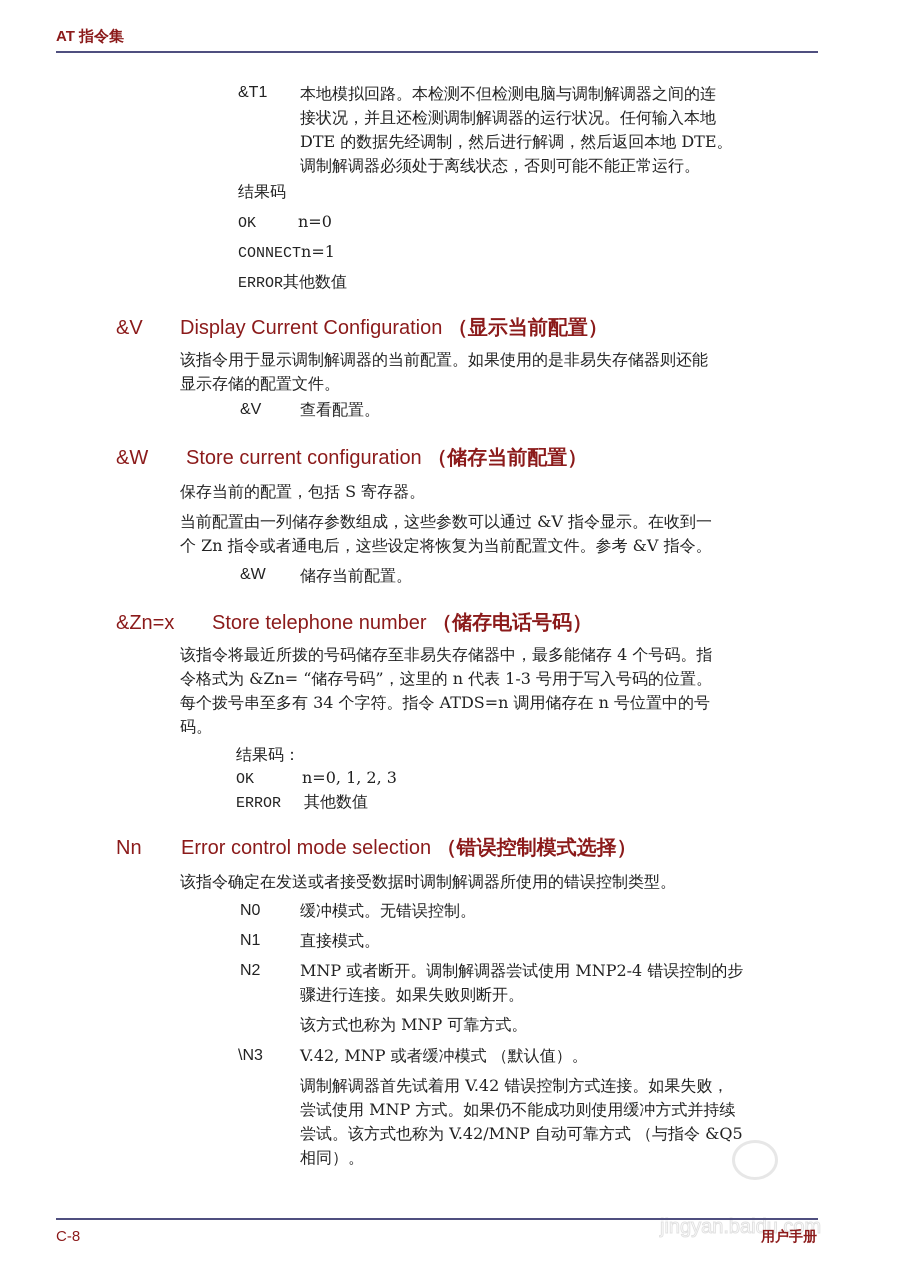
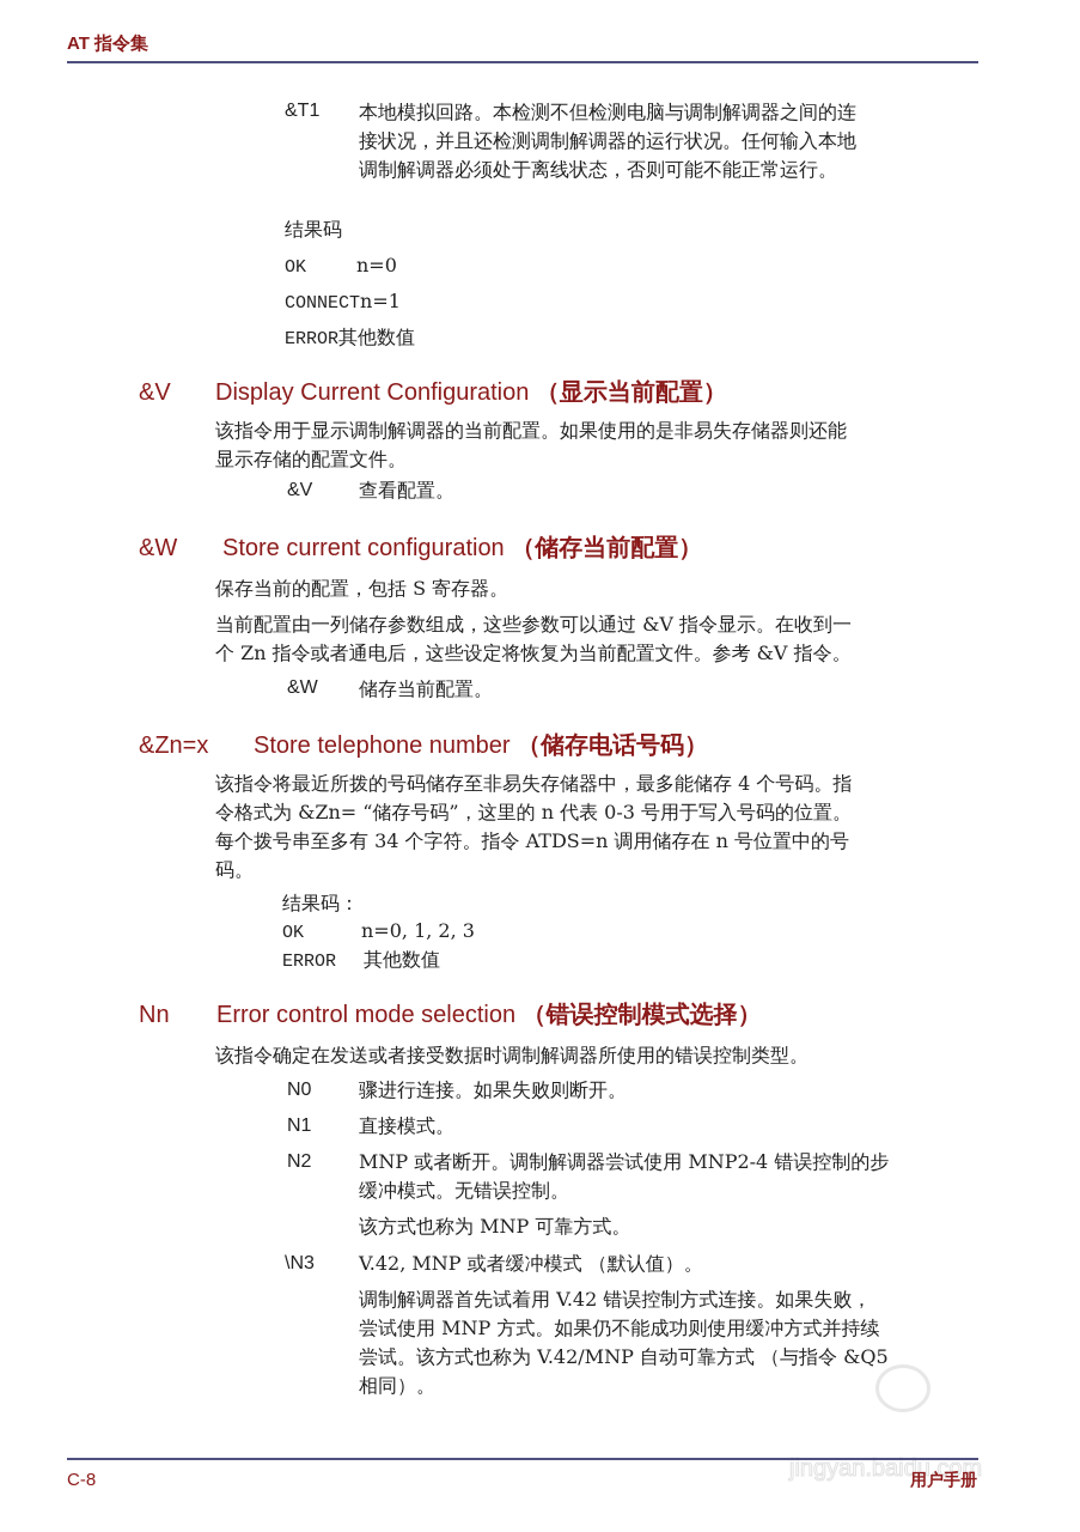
  AT 指令集
  &T1
  本地模拟回路。本检测不但检测电脑与调制解调器之间的连
  接状况，并且还检测调制解调器的运行状况。任何输入本地
- DTE 的数据先经调制，然后进行解调，然后返回本地 DTE。
  调制解调器必须处于离线状态，否则可能不能正常运行。
  结果码
  OK n=0
  CONNECTn=1
  ERROR其他数值
  &V Display Current Configuration （显示当前配置）
  该指令用于显示调制解调器的当前配置。如果使用的是非易失存储器则还能
  显示存储的配置文件。
  &V
  查看配置。
  &W Store current configuration （储存当前配置）
  保存当前的配置，包括 S 寄存器。
  当前配置由一列储存参数组成，这些参数可以通过 &V 指令显示。在收到一
  个 Zn 指令或者通电后，这些设定将恢复为当前配置文件。参考 &V 指令。
  &W
  储存当前配置。
  &Zn=x Store telephone number （储存电话号码）
  该指令将最近所拨的号码储存至非易失存储器中，最多能储存 4 个号码。指
- 令格式为 &Zn= “储存号码”，这里的 n 代表 1-3 号用于写入号码的位置。
+ 令格式为 &Zn= “储存号码”，这里的 n 代表 0-3 号用于写入号码的位置。
  每个拨号串至多有 34 个字符。指令 ATDS=n 调用储存在 n 号位置中的号
  码。
  结果码：
  OK n=0, 1, 2, 3
  ERROR 其他数值
  Nn Error control mode selection （错误控制模式选择）
  该指令确定在发送或者接受数据时调制解调器所使用的错误控制类型。
  N0
- 缓冲模式。无错误控制。
+ 骤进行连接。如果失败则断开。
  N1
  直接模式。
  N2
  MNP 或者断开。调制解调器尝试使用 MNP2-4 错误控制的步
- 骤进行连接。如果失败则断开。
+ 缓冲模式。无错误控制。
  该方式也称为 MNP 可靠方式。
  \N3
  V.42, MNP 或者缓冲模式 （默认值）。
  调制解调器首先试着用 V.42 错误控制方式连接。如果失败，
  尝试使用 MNP 方式。如果仍不能成功则使用缓冲方式并持续
  尝试。该方式也称为 V.42/MNP 自动可靠方式 （与指令 &Q5
  相同）。
  jingyan.baidu.com
  C-8
  用户手册
